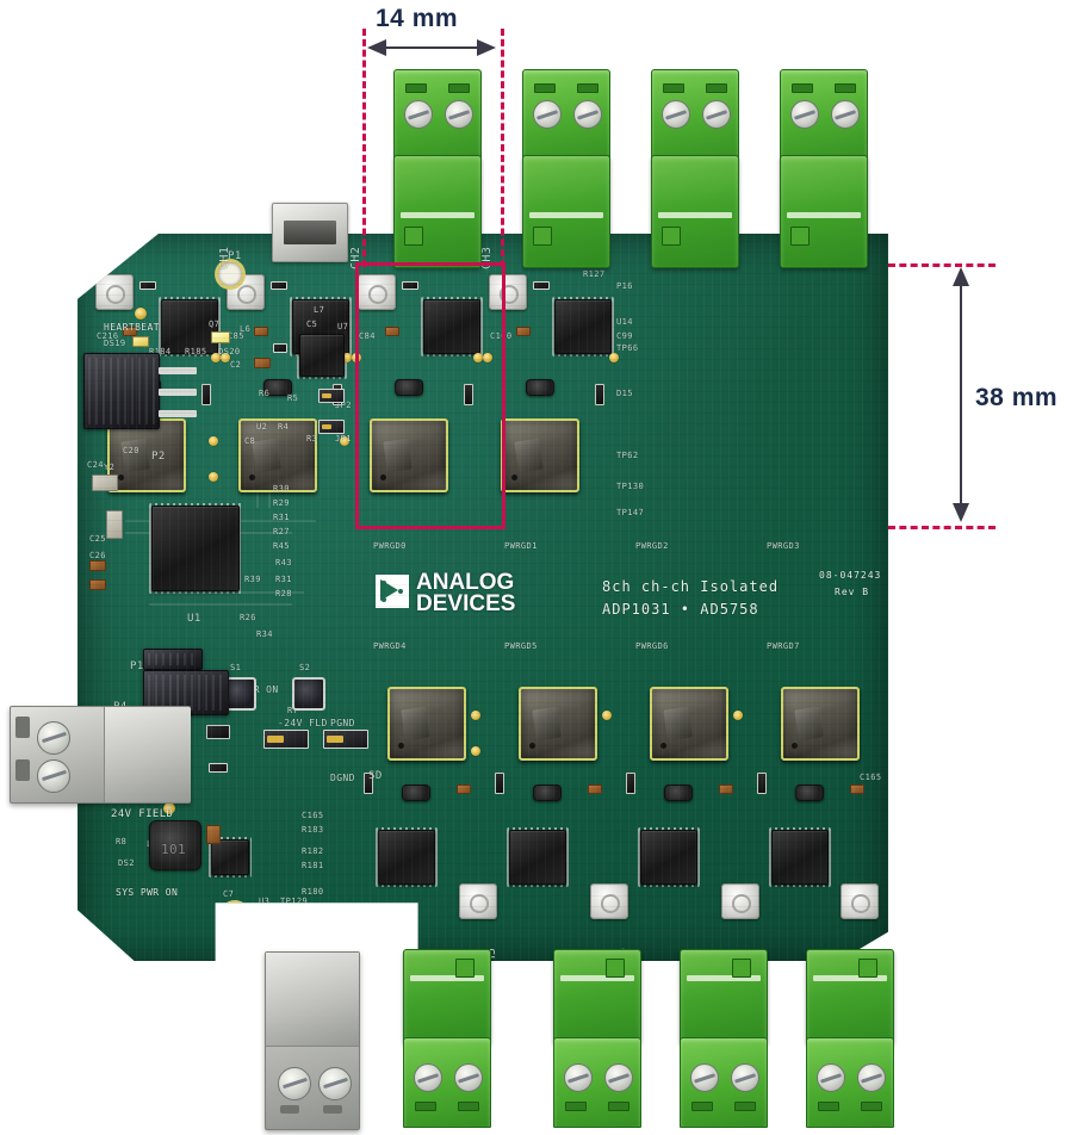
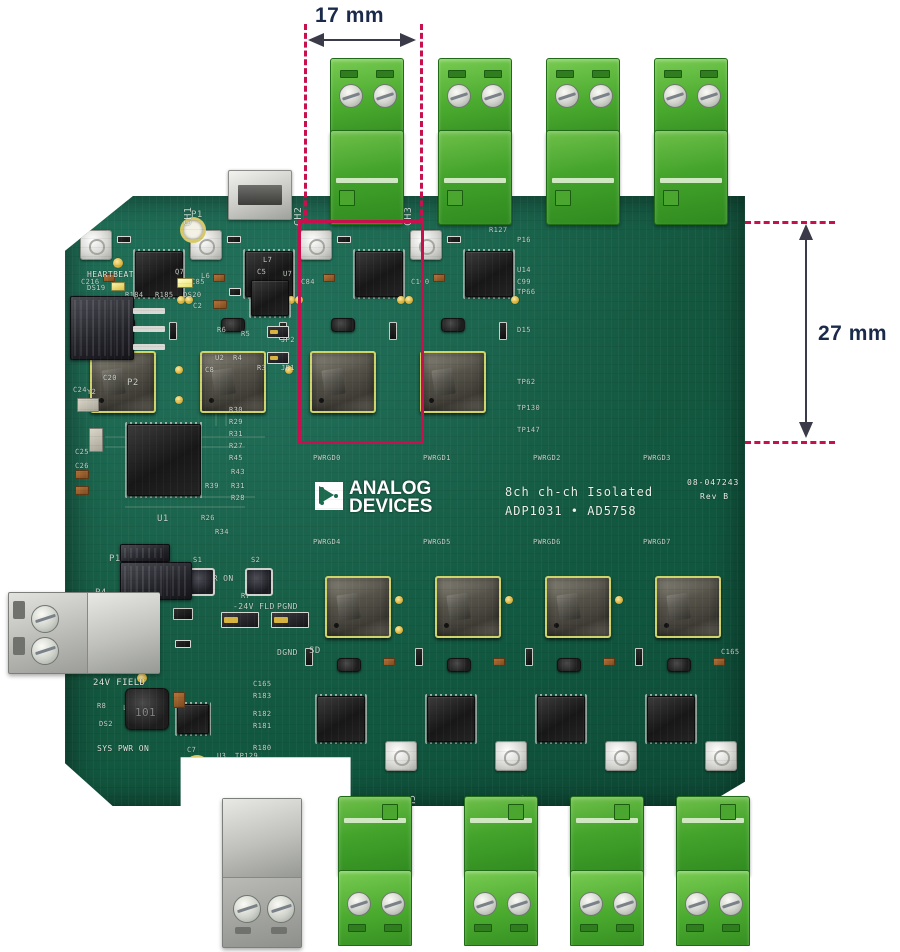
- 14 mm
+ 17 mm
- 38 mm
+ 27 mm
